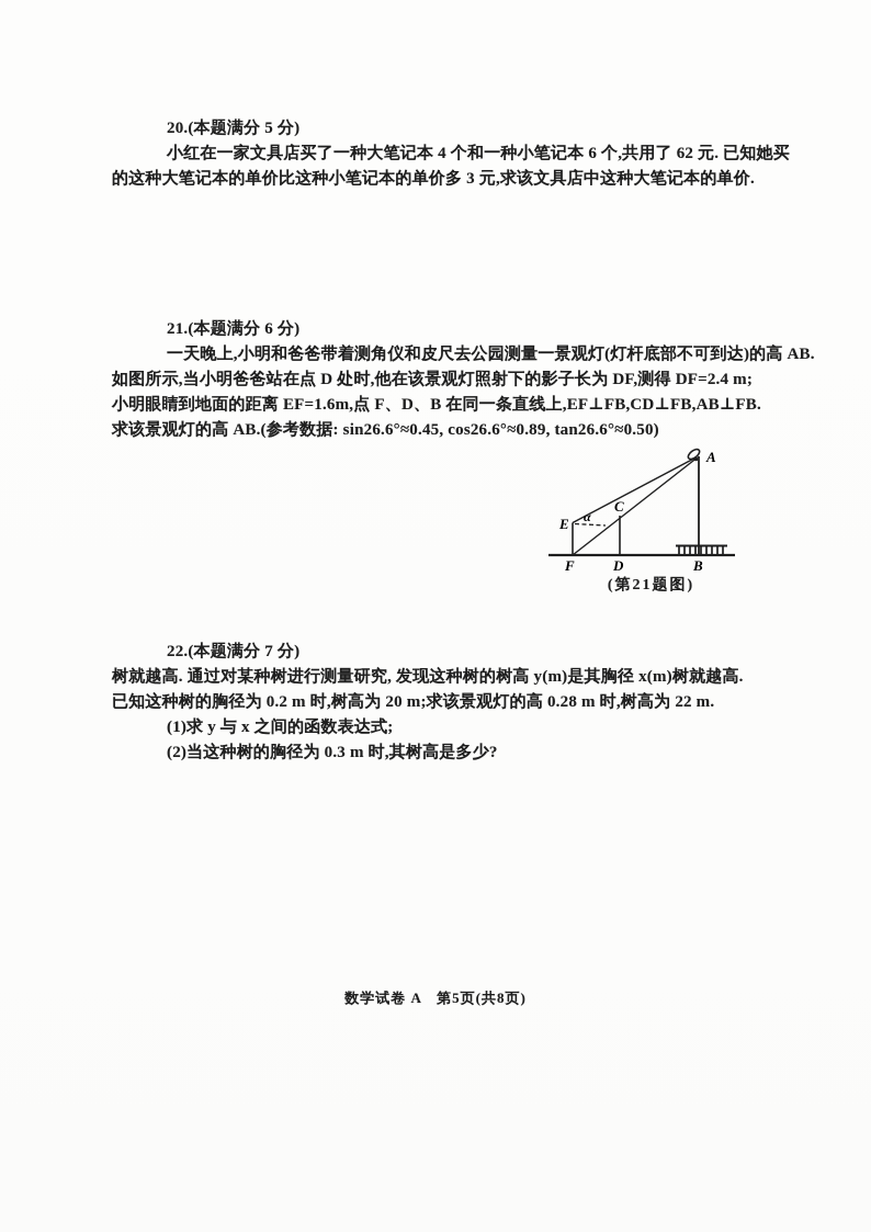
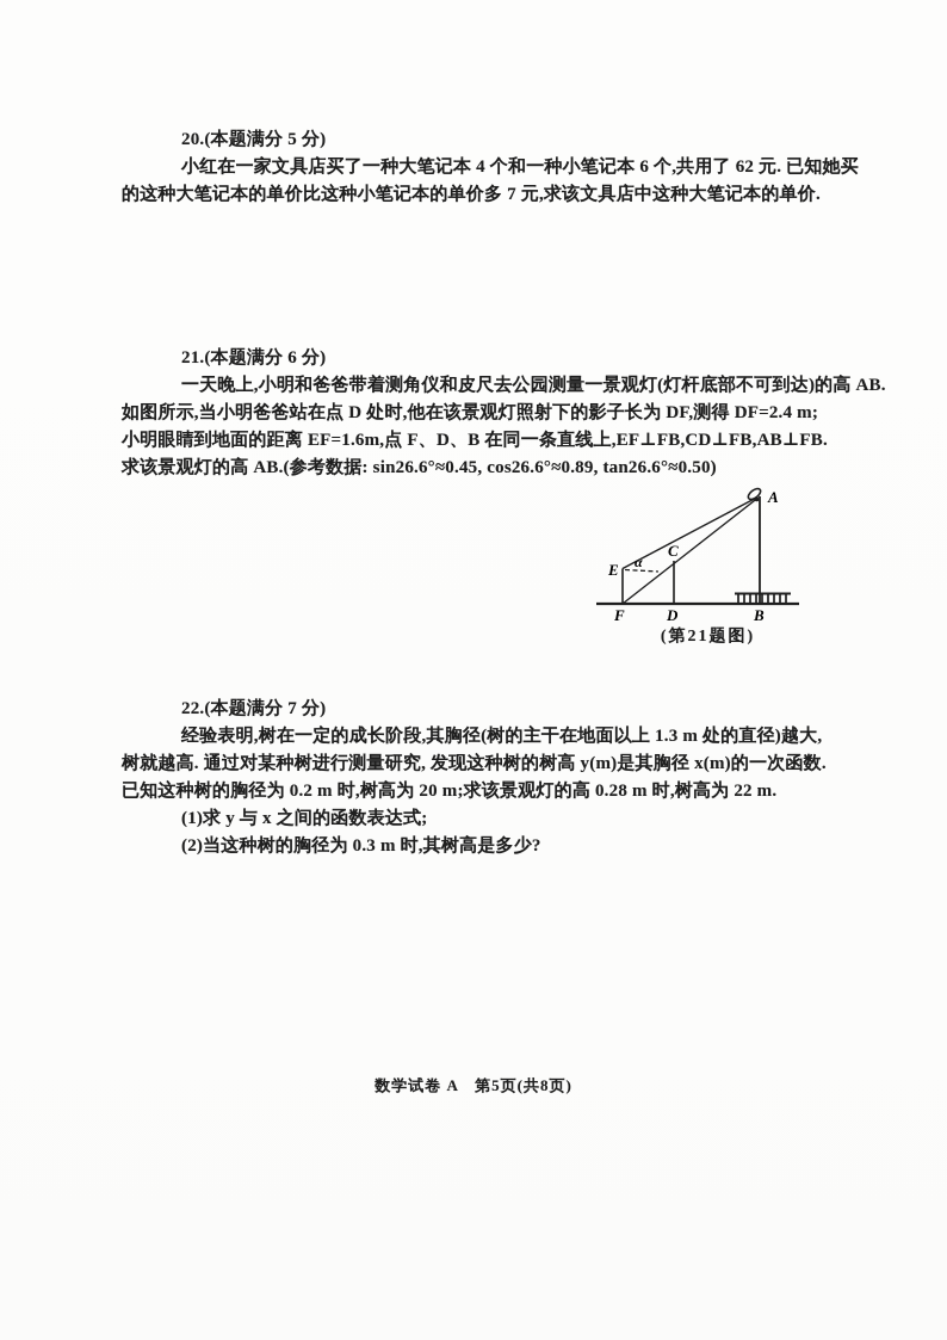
  20.(本题满分 5 分)
  小红在一家文具店买了一种大笔记本 4 个和一种小笔记本 6 个,共用了 62 元. 已知她买
- 的这种大笔记本的单价比这种小笔记本的单价多 3 元,求该文具店中这种大笔记本的单价.
+ 的这种大笔记本的单价比这种小笔记本的单价多 7 元,求该文具店中这种大笔记本的单价.
  21.(本题满分 6 分)
  一天晚上,小明和爸爸带着测角仪和皮尺去公园测量一景观灯(灯杆底部不可到达)的高 AB.
  如图所示,当小明爸爸站在点 D 处时,他在该景观灯照射下的影子长为 DF,测得 DF=2.4 m;
  小明眼睛到地面的距离 EF=1.6m,点 F、D、B 在同一条直线上,EF⊥FB,CD⊥FB,AB⊥FB.
  求该景观灯的高 AB.(参考数据: sin26.6°≈0.45, cos26.6°≈0.89, tan26.6°≈0.50)
  α
  A
  B
  C
  D
  E
  F
  (第21题图)
  22.(本题满分 7 分)
+ 经验表明,树在一定的成长阶段,其胸径(树的主干在地面以上 1.3 m 处的直径)越大,
- 树就越高. 通过对某种树进行测量研究, 发现这种树的树高 y(m)是其胸径 x(m)树就越高.
+ 树就越高. 通过对某种树进行测量研究, 发现这种树的树高 y(m)是其胸径 x(m)的一次函数.
  已知这种树的胸径为 0.2 m 时,树高为 20 m;求该景观灯的高 0.28 m 时,树高为 22 m.
  (1)求 y 与 x 之间的函数表达式;
  (2)当这种树的胸径为 0.3 m 时,其树高是多少?
  数学试卷 A 第5页(共8页)
